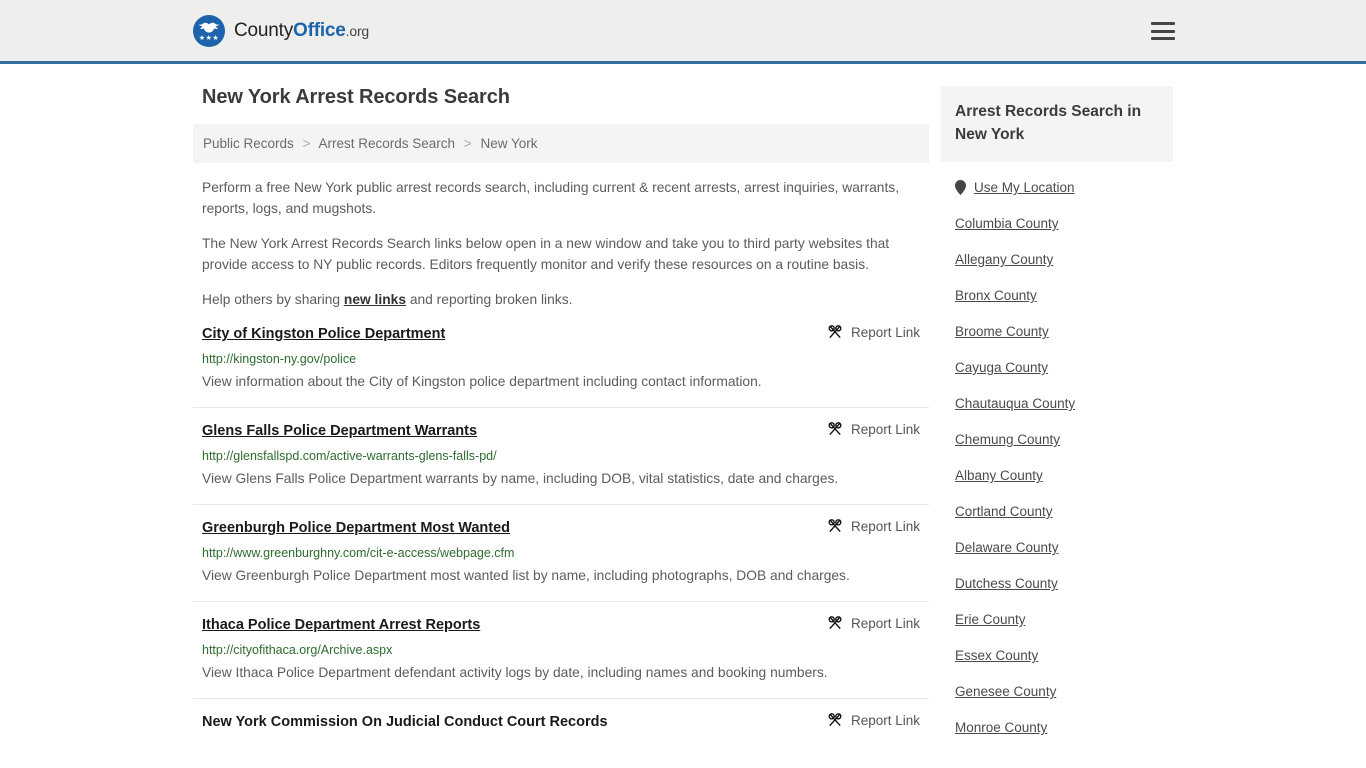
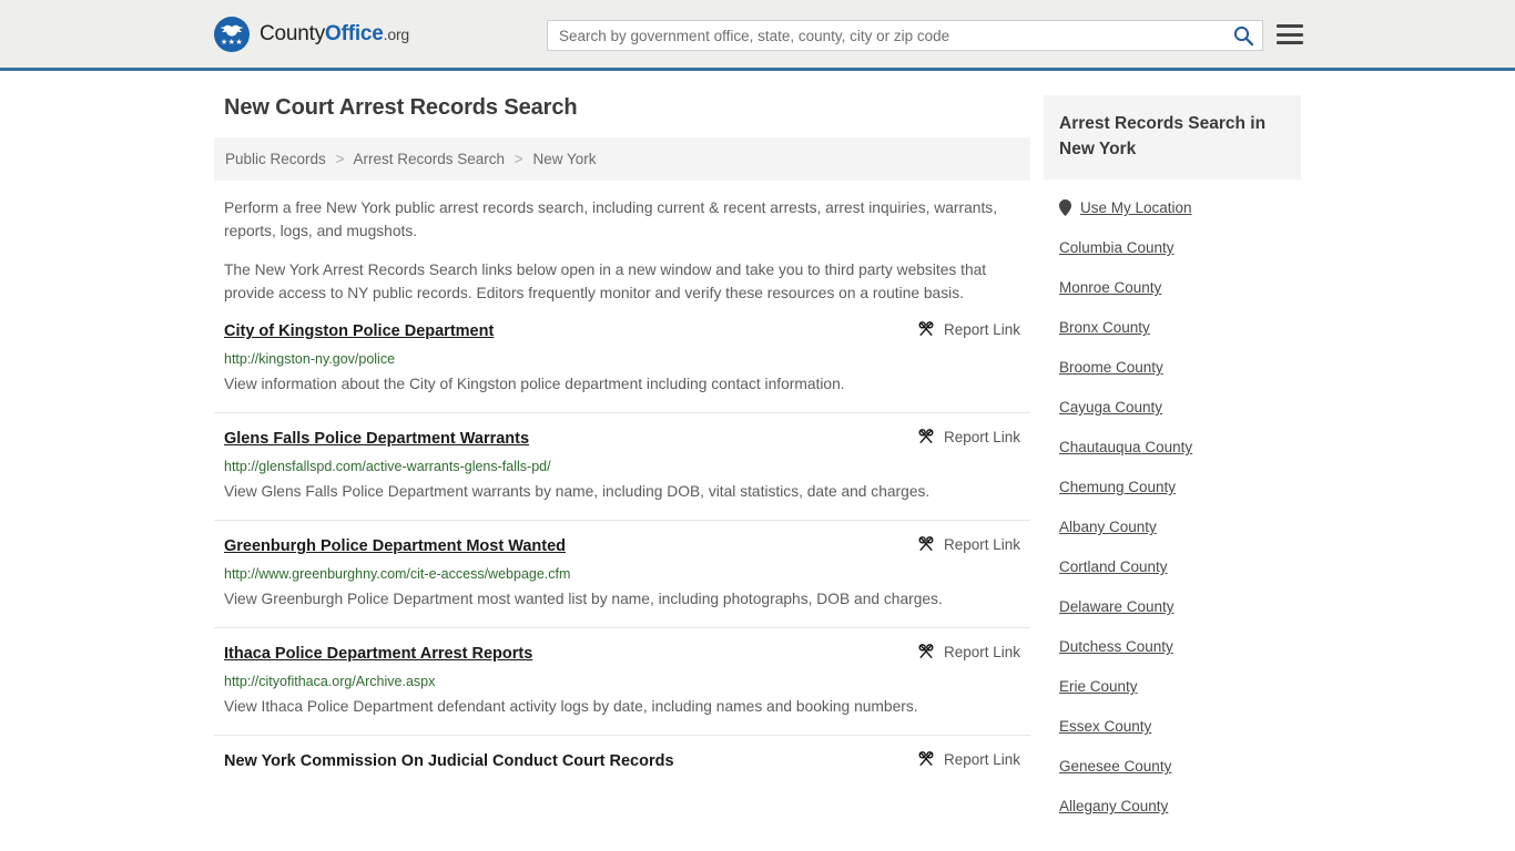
  CountyOffice.org
+ Search by government office, state, county, city or zip code
- New York Arrest Records Search
+ New Court Arrest Records Search
  Public Records > Arrest Records Search > New York
  Perform a free New York public arrest records search, including current & recent arrests, arrest inquiries, warrants, reports, logs, and mugshots.
  The New York Arrest Records Search links below open in a new window and take you to third party websites that provide access to NY public records. Editors frequently monitor and verify these resources on a routine basis.
- Help others by sharing new links and reporting broken links.
  City of Kingston Police Department
  Report Link
  http://kingston-ny.gov/police
  View information about the City of Kingston police department including contact information.
  Glens Falls Police Department Warrants
  Report Link
  http://glensfallspd.com/active-warrants-glens-falls-pd/
  View Glens Falls Police Department warrants by name, including DOB, vital statistics, date and charges.
  Greenburgh Police Department Most Wanted
  Report Link
  http://www.greenburghny.com/cit-e-access/webpage.cfm
  View Greenburgh Police Department most wanted list by name, including photographs, DOB and charges.
  Ithaca Police Department Arrest Reports
  Report Link
  http://cityofithaca.org/Archive.aspx
  View Ithaca Police Department defendant activity logs by date, including names and booking numbers.
  New York Commission On Judicial Conduct Court Records
  Report Link
  Arrest Records Search in New York
  Use My Location
  Columbia County
- Allegany County
+ Monroe County
  Bronx County
  Broome County
  Cayuga County
  Chautauqua County
  Chemung County
  Albany County
  Cortland County
  Delaware County
  Dutchess County
  Erie County
  Essex County
  Genesee County
- Monroe County
+ Allegany County
